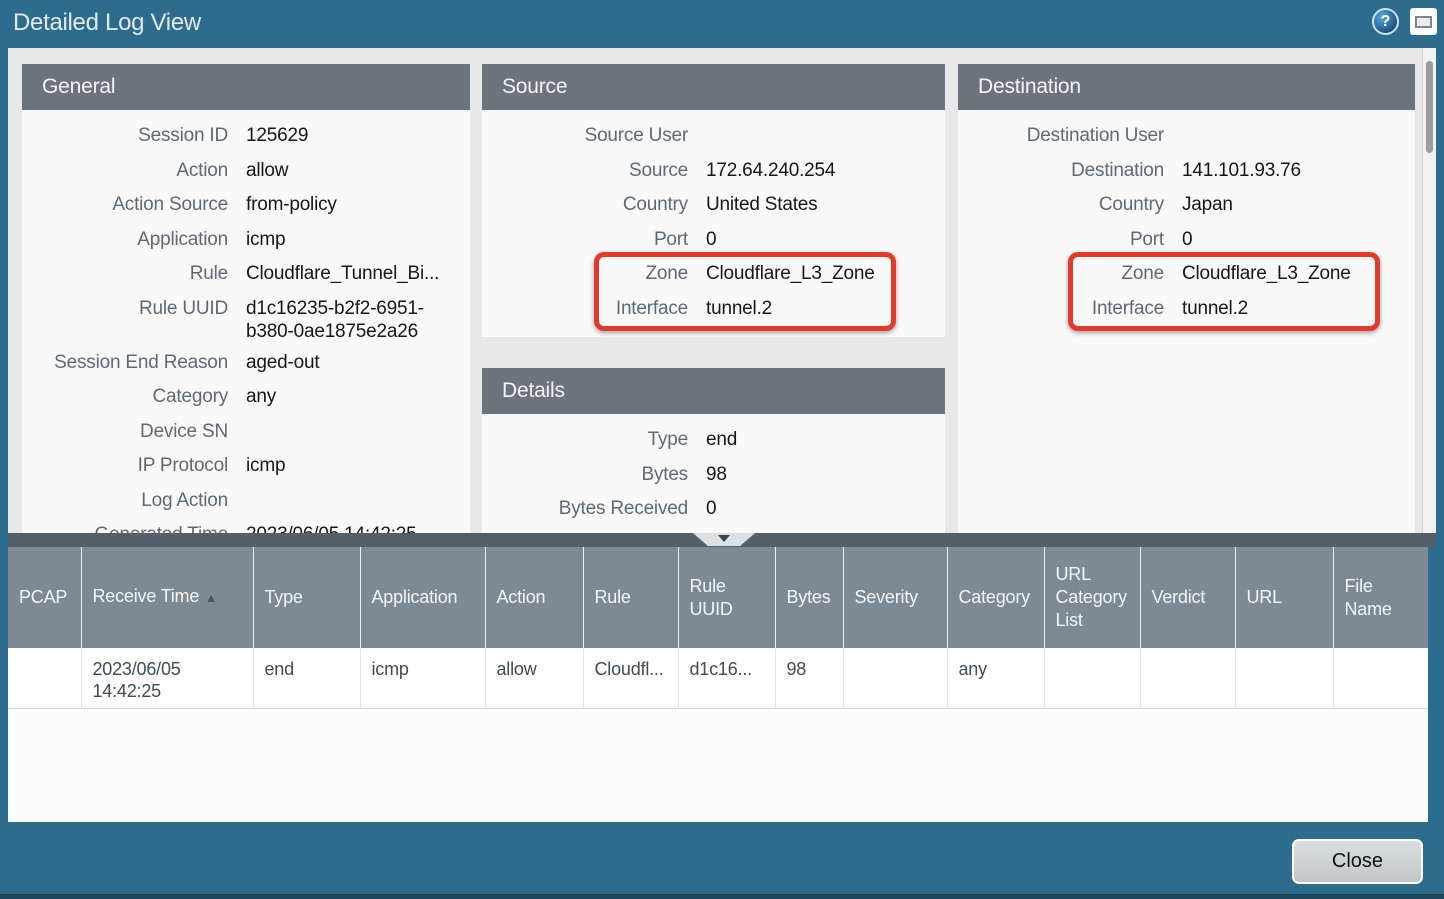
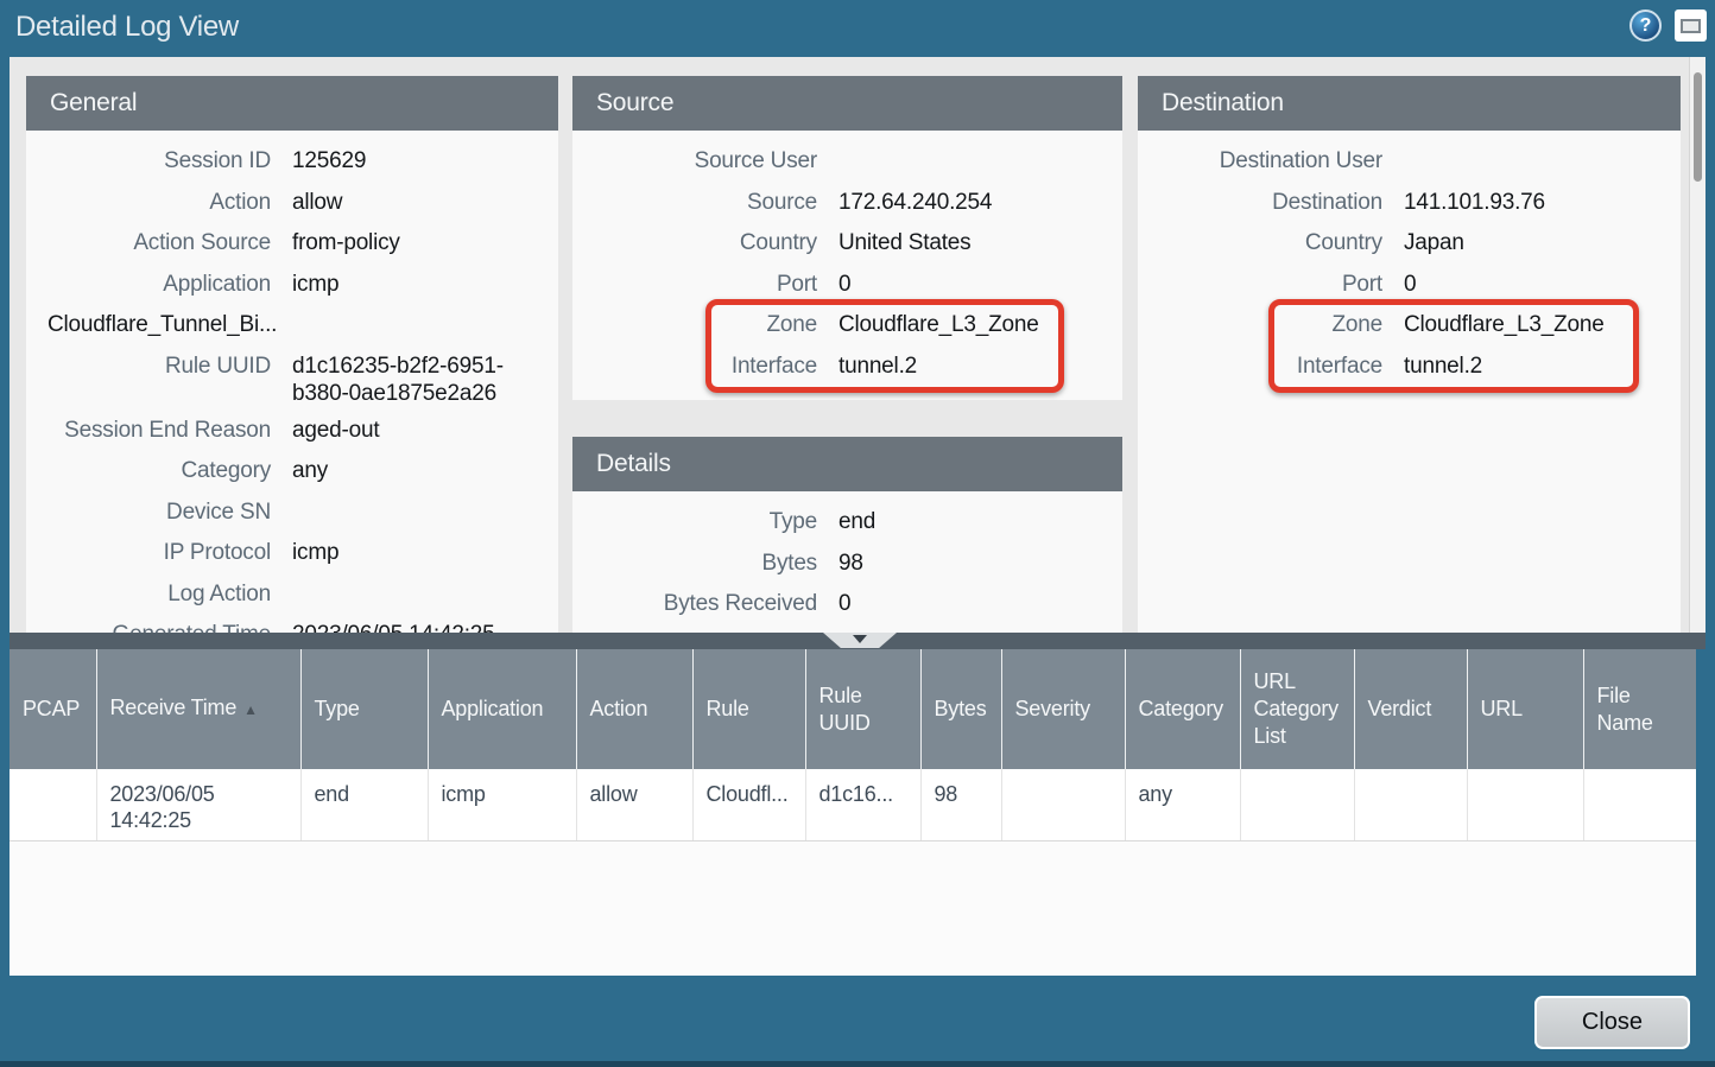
  Detailed Log View
  ?
  General
  Session ID
  125629
  Action
  allow
  Action Source
  from-policy
  Application
  icmp
- Rule
  Cloudflare_Tunnel_Bi...
  Rule UUID
  d1c16235-b2f2-6951-b380-0ae1875e2a26
  Session End Reason
  aged-out
  Category
  any
  Device SN
  IP Protocol
  icmp
  Log Action
  Source
  Source User
  Source
  172.64.240.254
  Country
  United States
  Port
  0
  Zone
  Cloudflare_L3_Zone
  Interface
  tunnel.2
  Details
  Type
  end
  Bytes
  98
  Bytes Received
  0
  Destination
  Destination User
  Destination
  141.101.93.76
  Country
  Japan
  Port
  0
  Zone
  Cloudflare_L3_Zone
  Interface
  tunnel.2
  PCAP	Receive Time ▲	Type	Application	Action	Rule	Rule UUID	Bytes	Severity	Category	URL Category List	Verdict	URL	File Name
  	2023/06/05 14:42:25	end	icmp	allow	Cloudfl...	d1c16...	98		any
  Close
